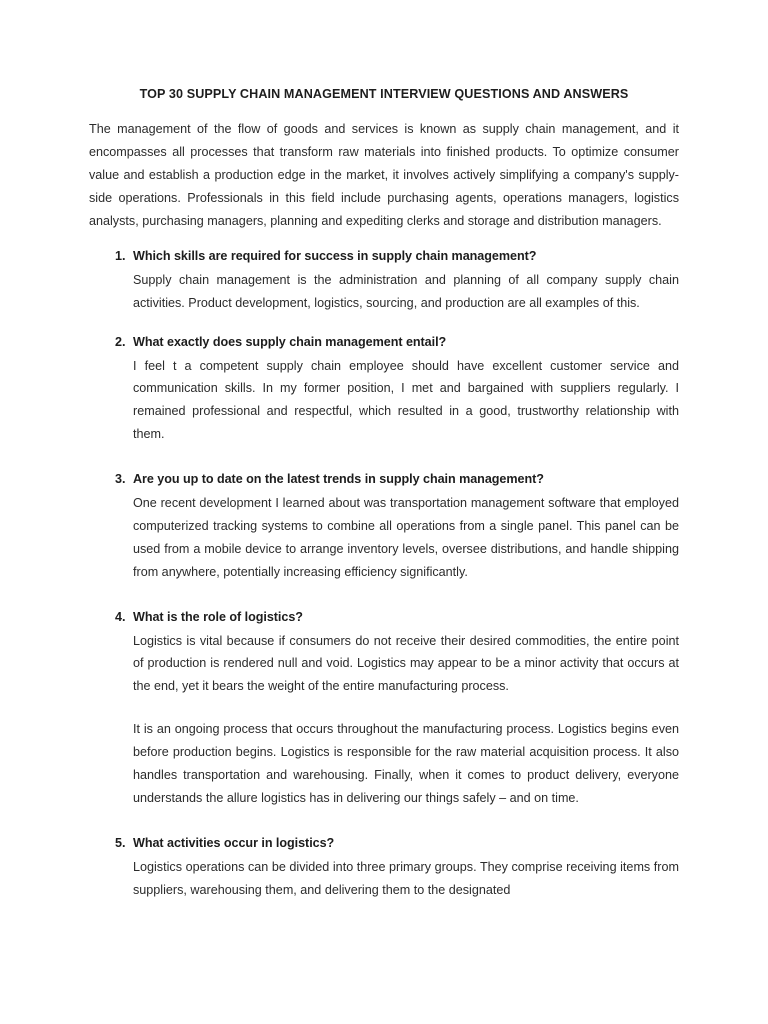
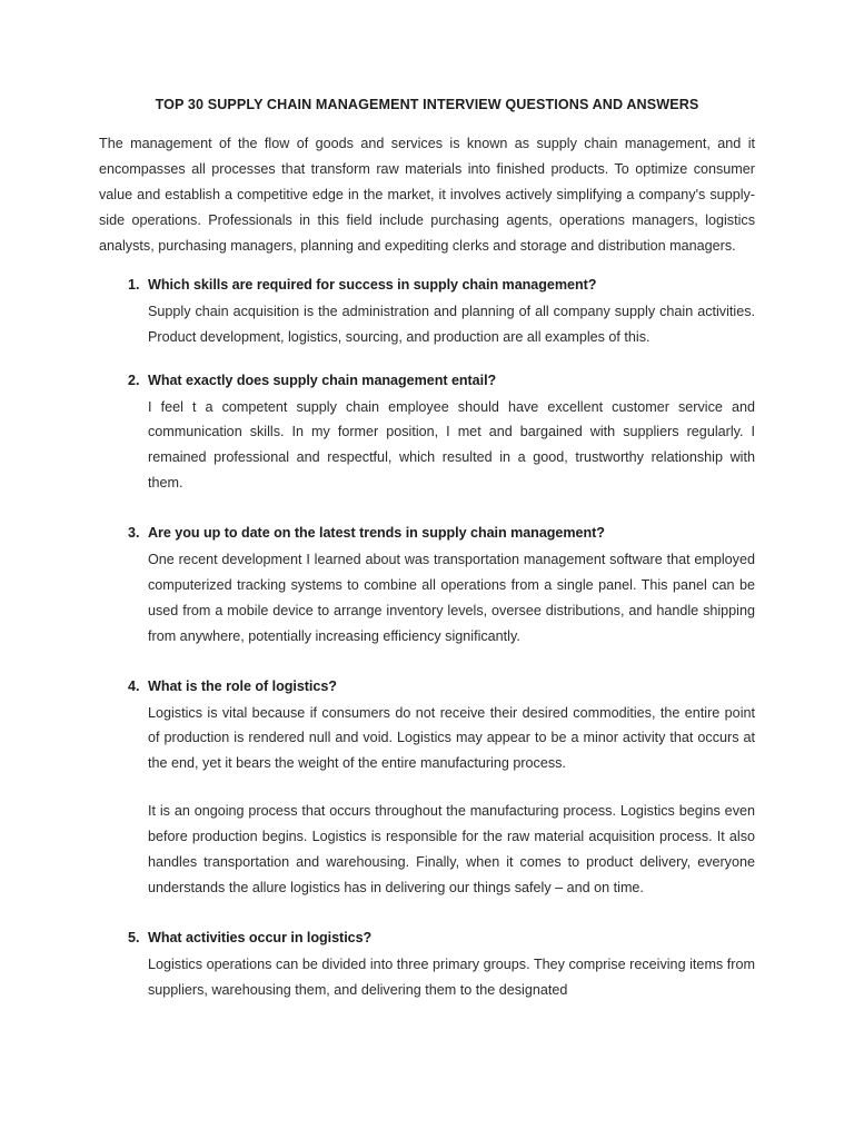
  TOP 30 SUPPLY CHAIN MANAGEMENT INTERVIEW QUESTIONS AND ANSWERS
- The management of the flow of goods and services is known as supply chain management, and it encompasses all processes that transform raw materials into finished products. To optimize consumer value and establish a production edge in the market, it involves actively simplifying a company's supply-side operations. Professionals in this field include purchasing agents, operations managers, logistics analysts, purchasing managers, planning and expediting clerks and storage and distribution managers.
+ The management of the flow of goods and services is known as supply chain management, and it encompasses all processes that transform raw materials into finished products. To optimize consumer value and establish a competitive edge in the market, it involves actively simplifying a company's supply-side operations. Professionals in this field include purchasing agents, operations managers, logistics analysts, purchasing managers, planning and expediting clerks and storage and distribution managers.
  1.
  Which skills are required for success in supply chain management?
- Supply chain management is the administration and planning of all company supply chain activities. Product development, logistics, sourcing, and production are all examples of this.
+ Supply chain acquisition is the administration and planning of all company supply chain activities. Product development, logistics, sourcing, and production are all examples of this.
  2.
  What exactly does supply chain management entail?
  I feel t a competent supply chain employee should have excellent customer service and communication skills. In my former position, I met and bargained with suppliers regularly. I remained professional and respectful, which resulted in a good, trustworthy relationship with them.
  3.
  Are you up to date on the latest trends in supply chain management?
  One recent development I learned about was transportation management software that employed computerized tracking systems to combine all operations from a single panel. This panel can be used from a mobile device to arrange inventory levels, oversee distributions, and handle shipping from anywhere, potentially increasing efficiency significantly.
  4.
  What is the role of logistics?
  Logistics is vital because if consumers do not receive their desired commodities, the entire point of production is rendered null and void. Logistics may appear to be a minor activity that occurs at the end, yet it bears the weight of the entire manufacturing process.
  It is an ongoing process that occurs throughout the manufacturing process. Logistics begins even before production begins. Logistics is responsible for the raw material acquisition process. It also handles transportation and warehousing. Finally, when it comes to product delivery, everyone understands the allure logistics has in delivering our things safely – and on time.
  5.
  What activities occur in logistics?
  Logistics operations can be divided into three primary groups. They comprise receiving items from suppliers, warehousing them, and delivering them to the designated
